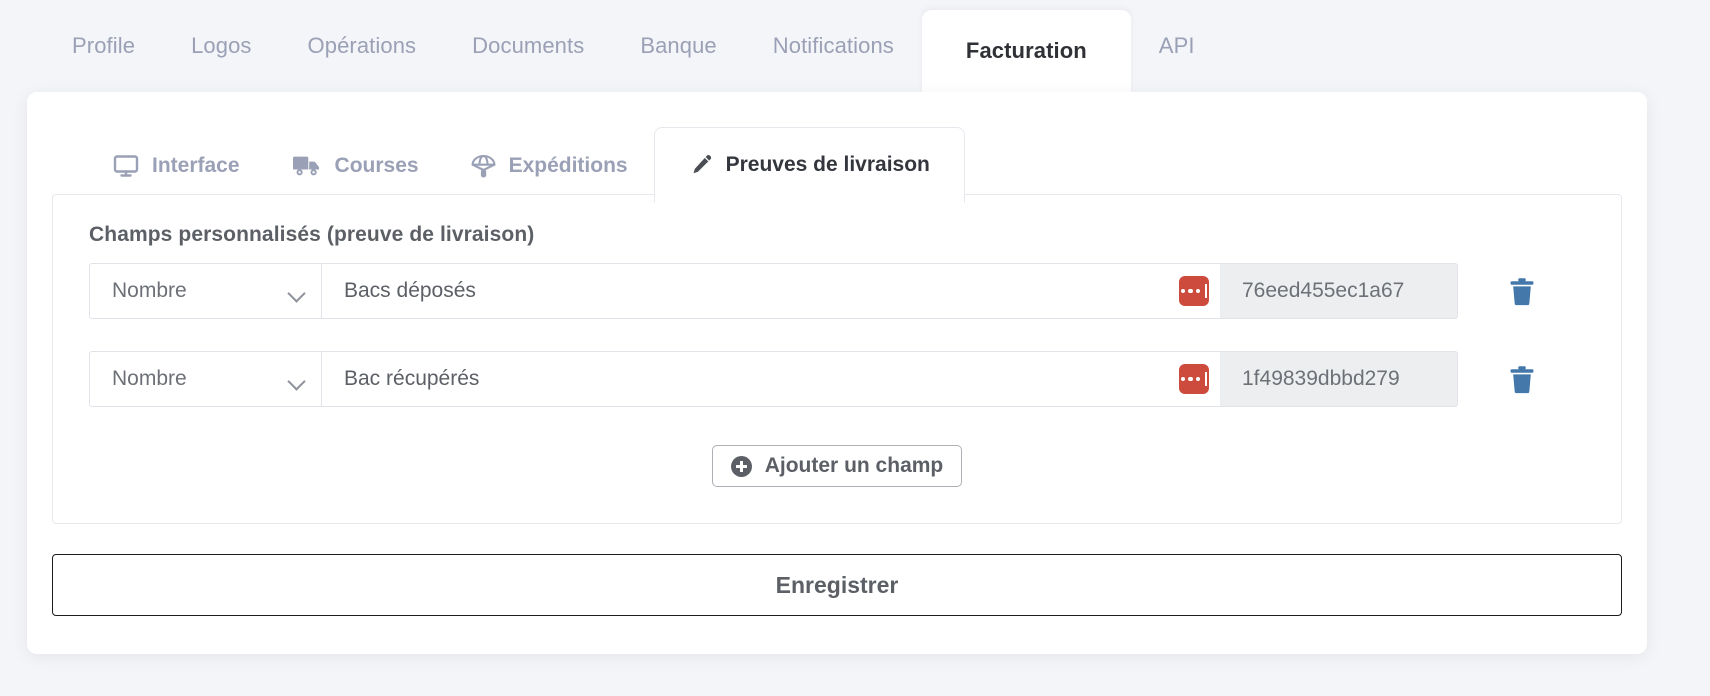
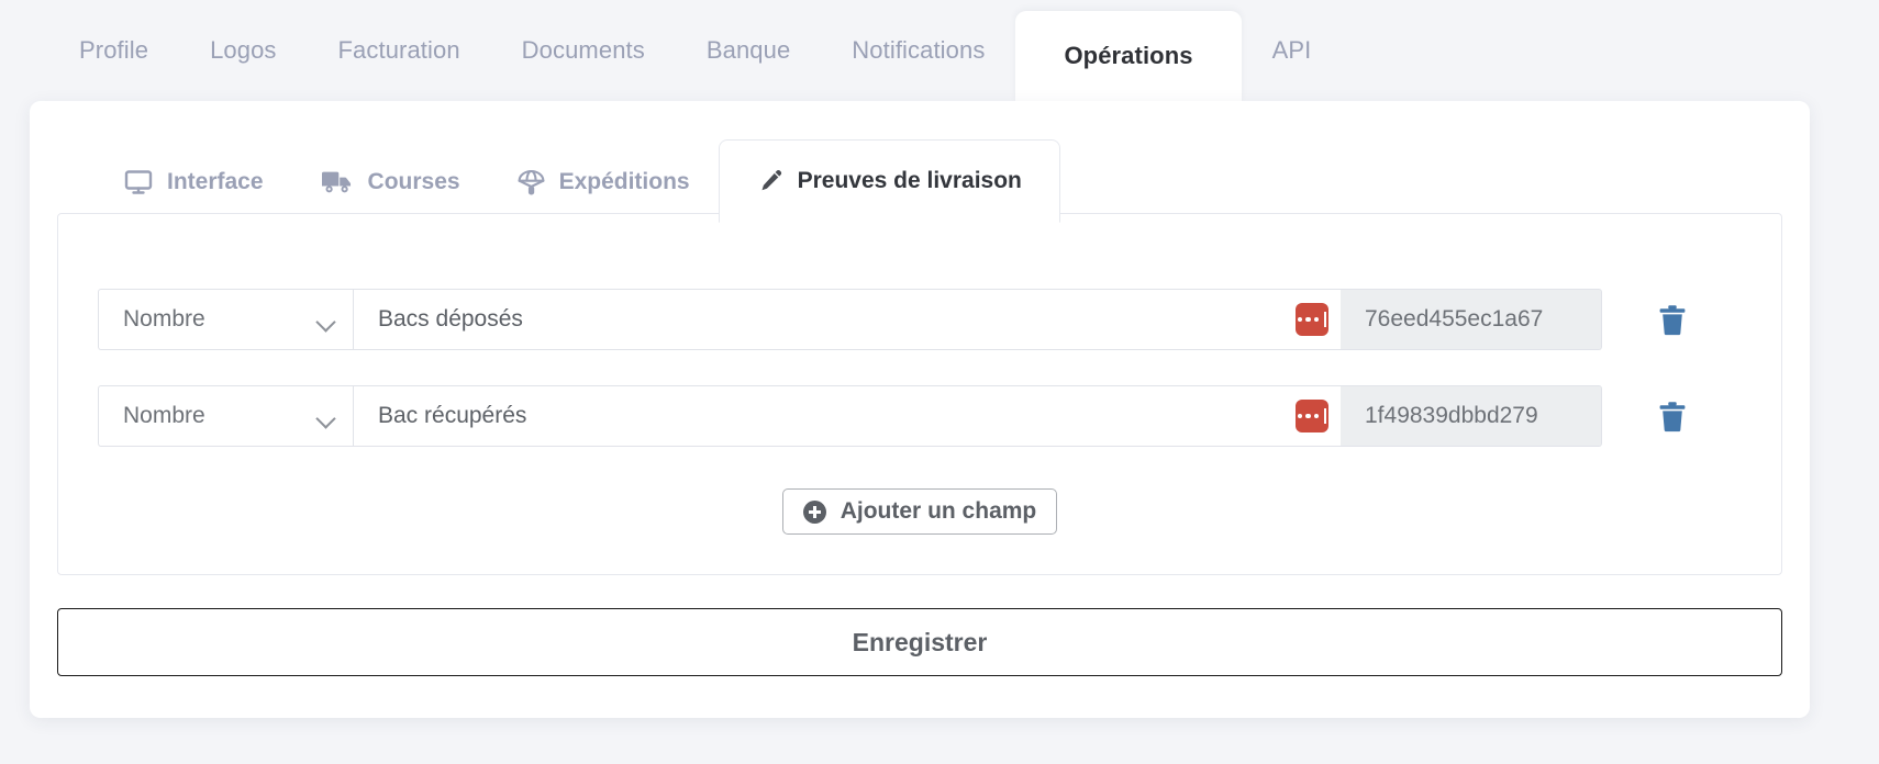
  Profile
  Logos
- Opérations
+ Facturation
  Documents
  Banque
  Notifications
- Facturation
+ Opérations
  API
  Interface
  Courses
  Expéditions
  Preuves de livraison
- Champs personnalisés (preuve de livraison)
  Nombre
  Bacs déposés
  76eed455ec1a67
  Nombre
  Bac récupérés
  1f49839dbbd279
  Ajouter un champ
  Enregistrer
